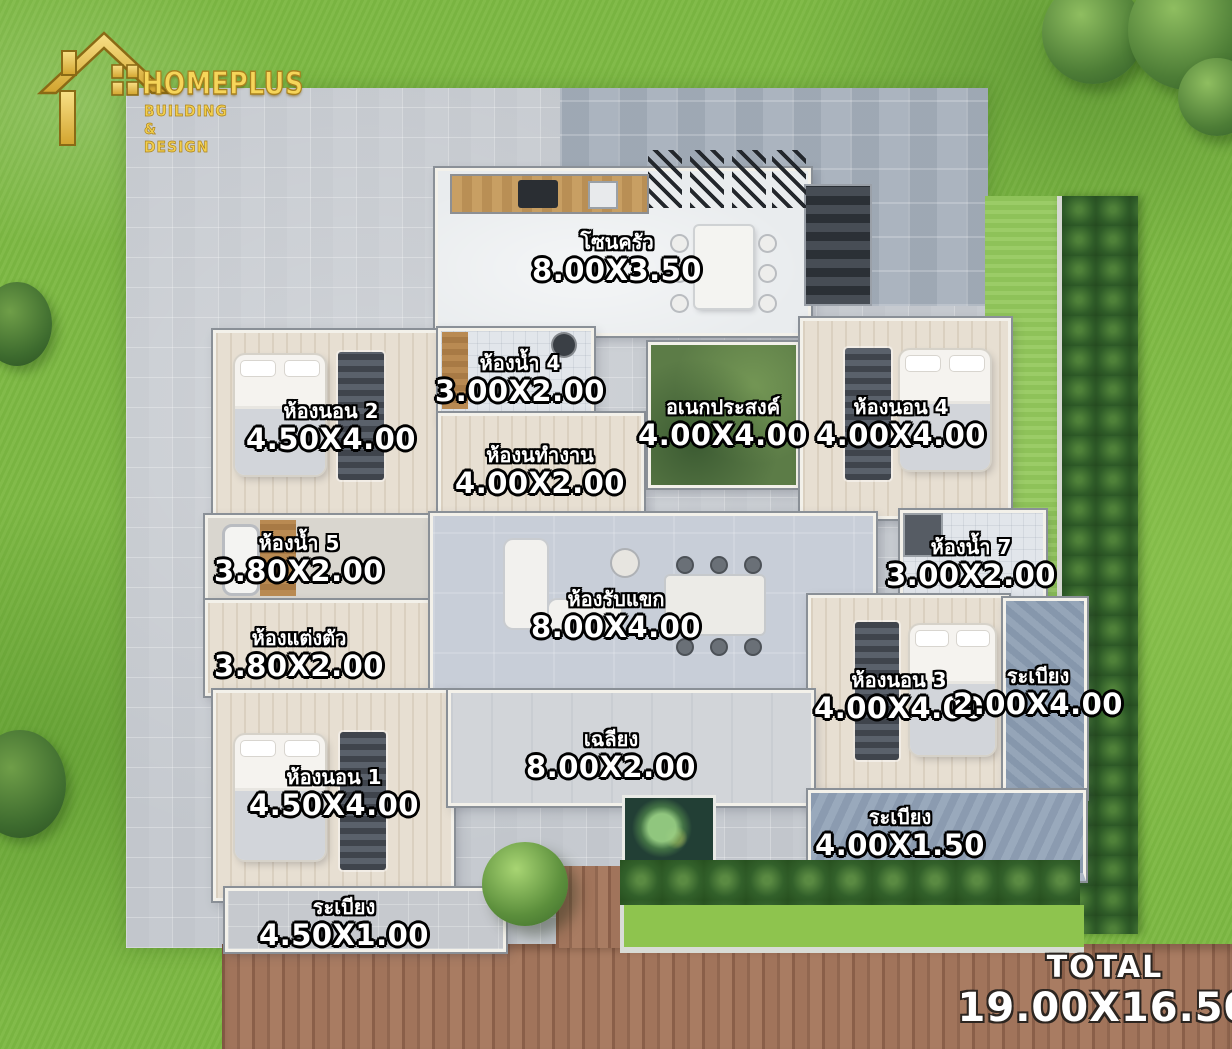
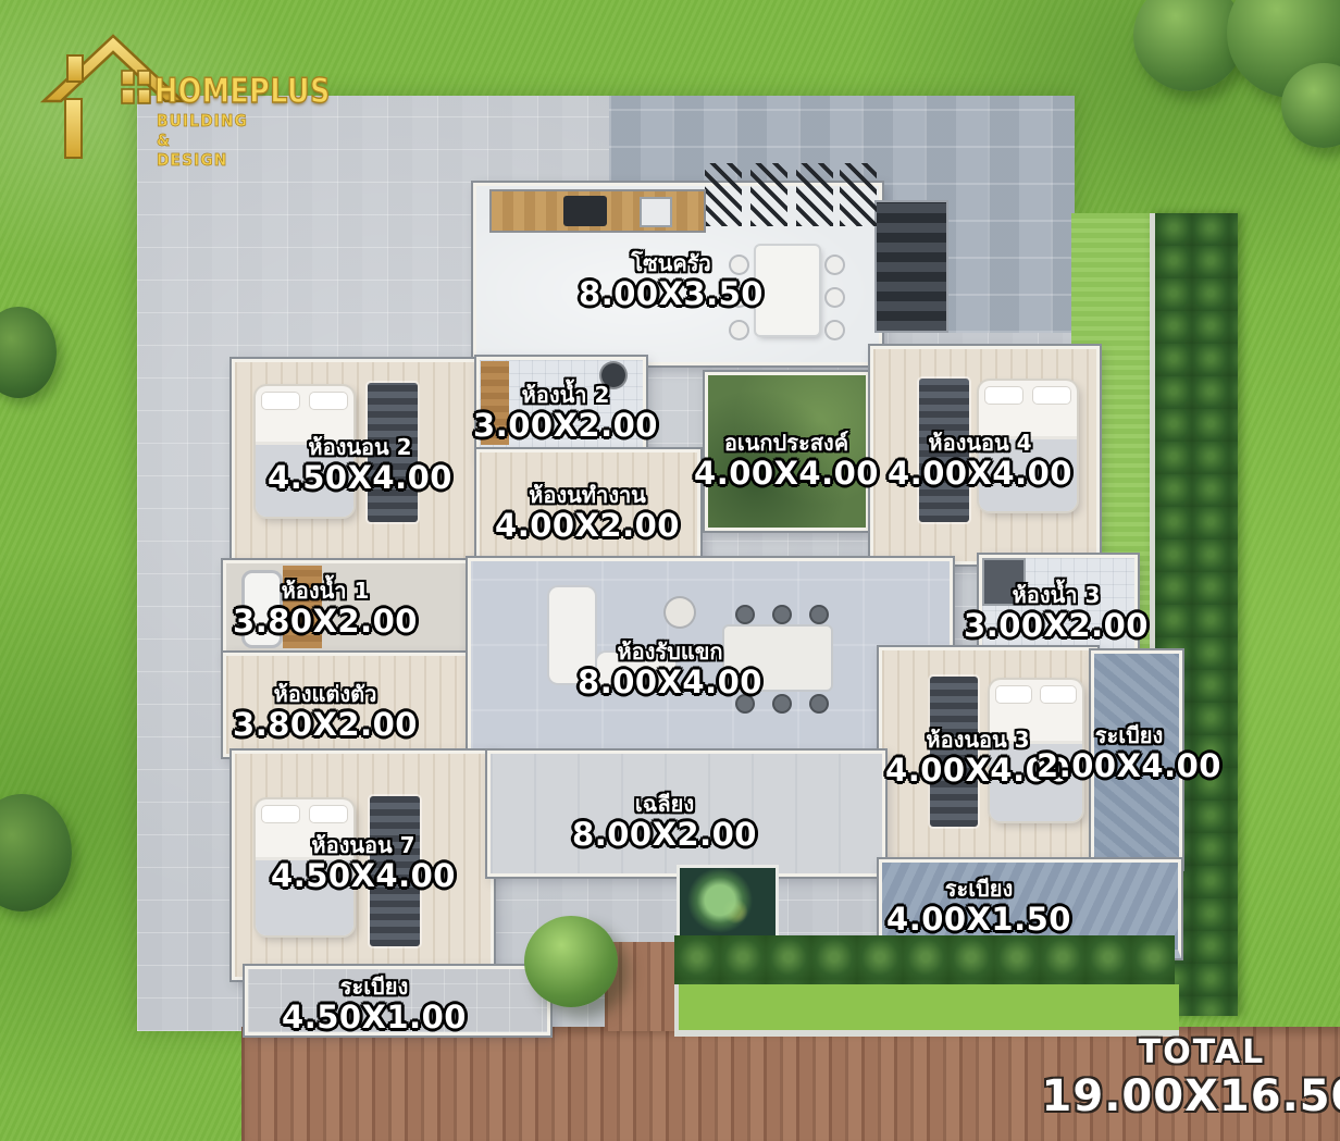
  โซนครัว
  8.00X3.50
- ห้องน้ำ 4
+ ห้องน้ำ 2
  3.00X2.00
  ห้องนอน 2
  4.50X4.00
  อเนกประสงค์
  4.00X4.00
  ห้องนอน 4
  4.00X4.00
  ห้องนทำงาน
  4.00X2.00
- ห้องน้ำ 5
+ ห้องน้ำ 1
  3.80X2.00
- ห้องน้ำ 7
+ ห้องน้ำ 3
  3.00X2.00
  ห้องรับแขก
  8.00X4.00
  ห้องแต่งตัว
  3.80X2.00
  ห้องนอน 3
  4.00X4.00
  ระเบียง
  2.00X4.00
- ห้องนอน 1
+ ห้องนอน 7
  4.50X4.00
  เฉลียง
  8.00X2.00
  ระเบียง
  4.00X1.50
  ระเบียง
  4.50X1.00
  TOTAL
  19.00X16.5
  HOMEPLUS
  BUILDING & DESIGN
